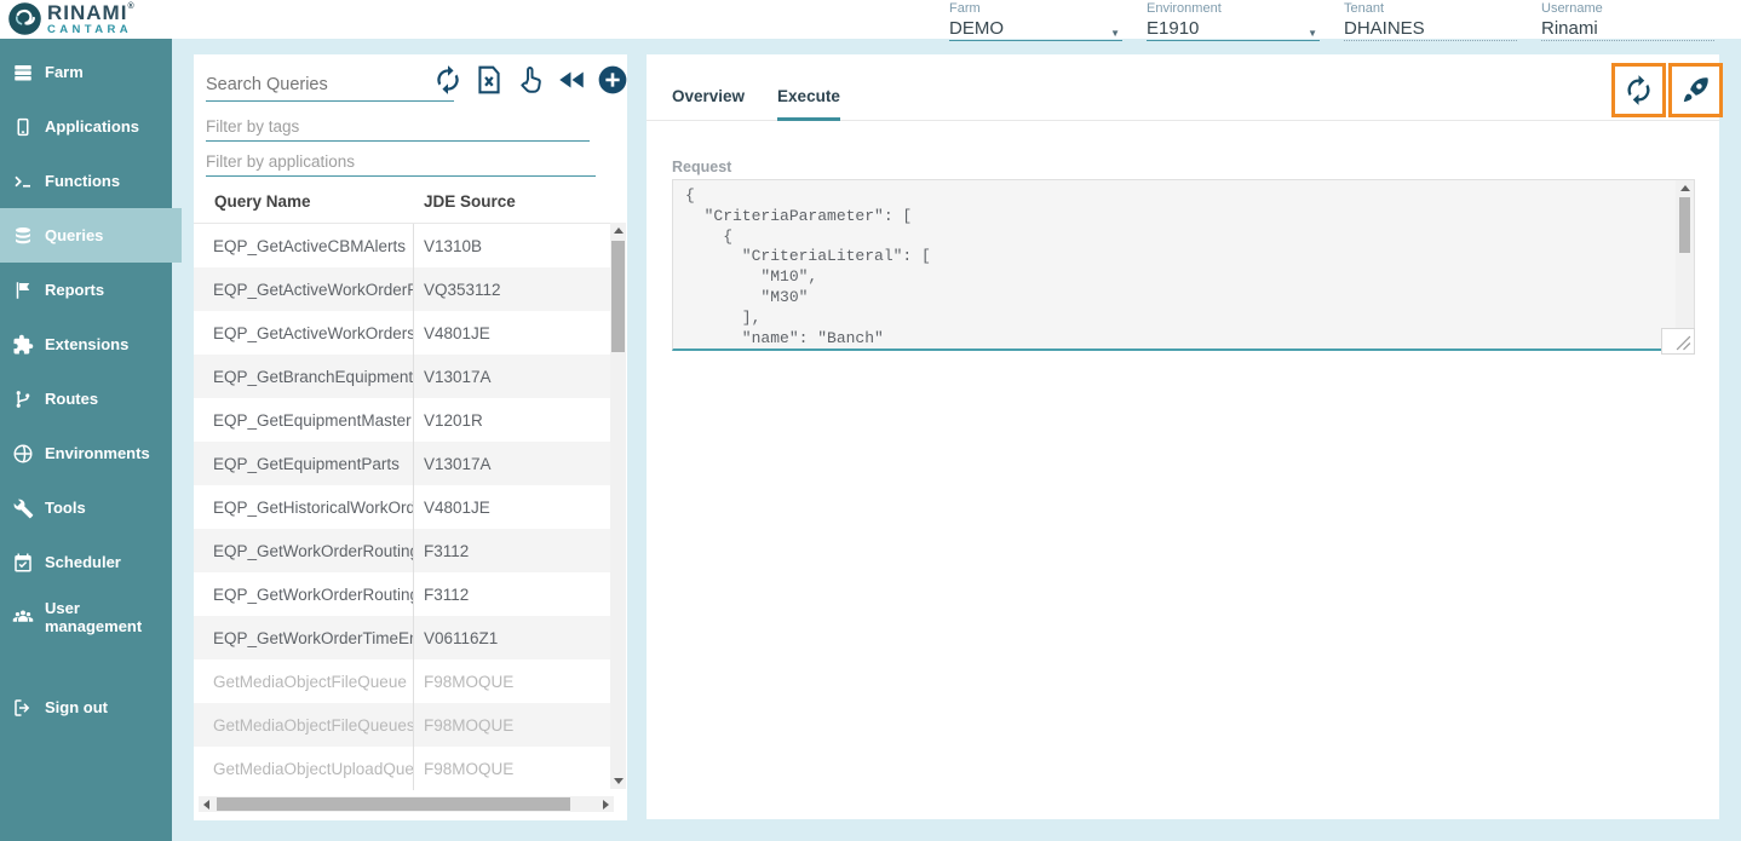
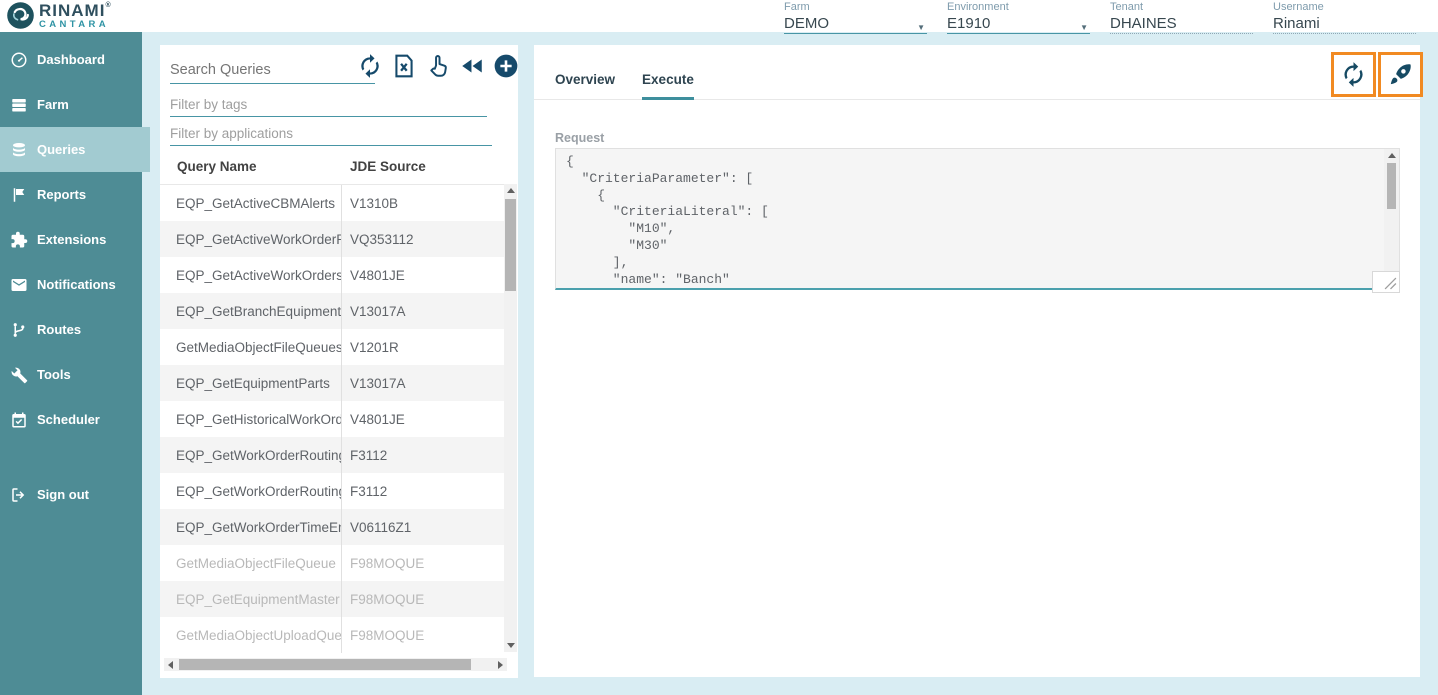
  RINAMI
  CANTARA
  Farm
  DEMO
  ▼
  Environment
  E1910
  ▼
  Tenant
  DHAINES
  Username
  Rinami
+ Dashboard
  Farm
- Applications
- Functions
  Queries
  Reports
  Extensions
+ Notifications
  Routes
- Environments
  Tools
  Scheduler
- User management
  Sign out
  Search Queries
  Filter by tags
  Filter by applications
  Query Name
  JDE Source
  EQP_GetActiveCBMAlerts
  V1310B
  EQP_GetActiveWorkOrder
  VQ353112
  EQP_GetActiveWorkOrders
  V4801JE
  EQP_GetBranchEquipment
  V13017A
- EQP_GetEquipmentMaster
+ GetMediaObjectFileQueues
  V1201R
  EQP_GetEquipmentParts
  V13017A
  EQP_GetHistoricalWorkOrd
  V4801JE
  EQP_GetWorkOrderRoutin
  F3112
  EQP_GetWorkOrderRoutin
  F3112
  EQP_GetWorkOrderTimeE
  V06116Z1
  GetMediaObjectFileQueue
  F98MOQUE
- GetMediaObjectFileQueues
+ EQP_GetEquipmentMaster
  F98MOQUE
  GetMediaObjectUploadQue
  F98MOQUE
  Overview
  Execute
  Request
  {
  "CriteriaParameter": [
  {
  "CriteriaLiteral": [
  "M10",
  "M30"
  ],
  "name": "Banch"
